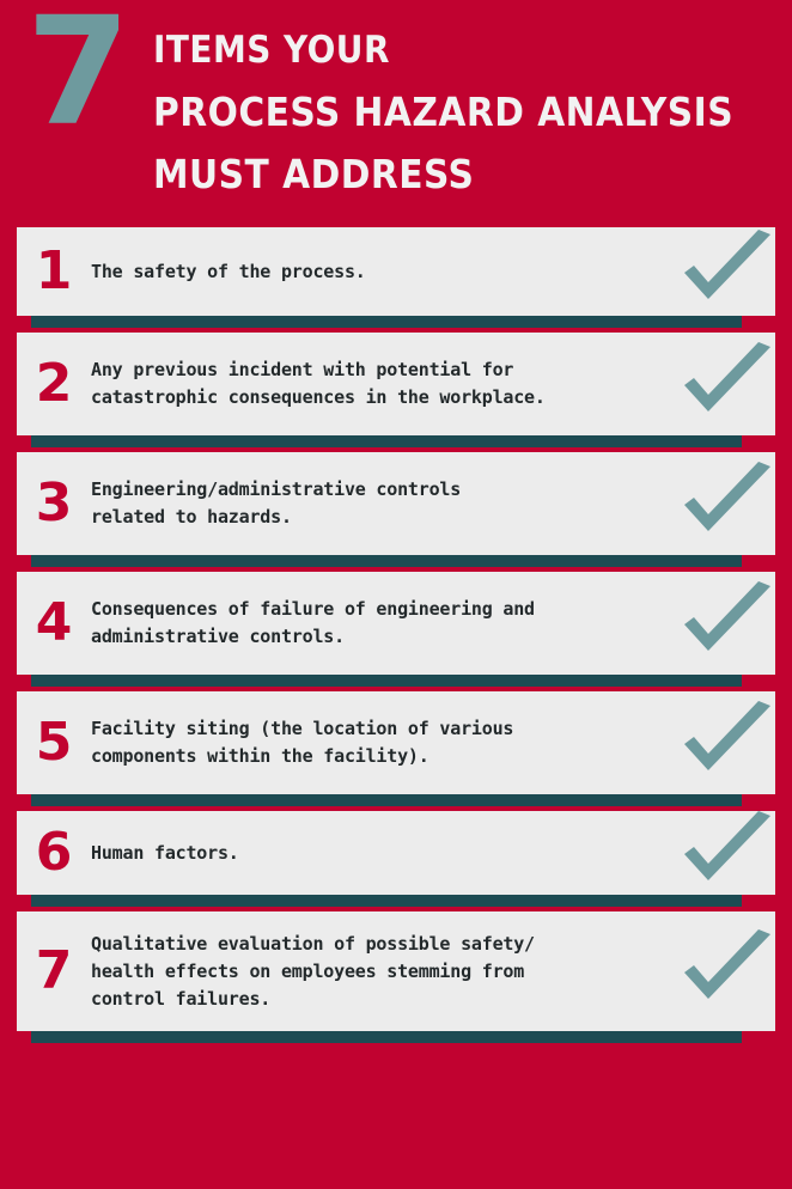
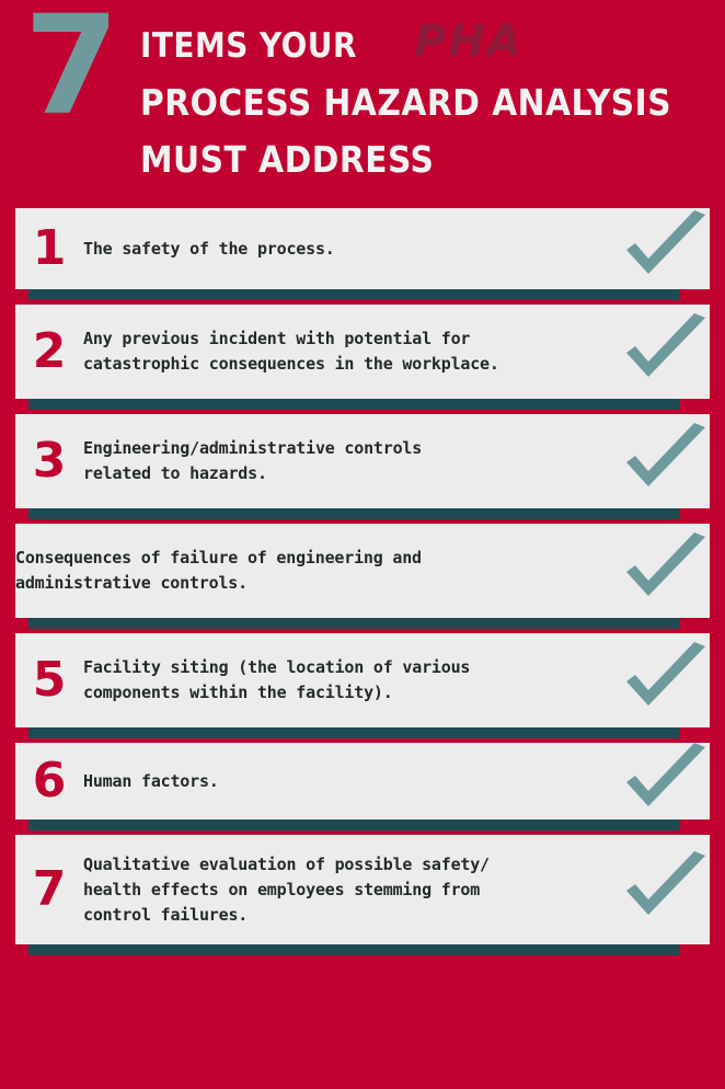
  7
+ PHA
  ITEMS YOUR
  PROCESS HAZARD ANALYSIS
  MUST ADDRESS
  1
  The safety of the process.
  2
  Any previous incident with potential for
  catastrophic consequences in the workplace.
  3
  Engineering/administrative controls
  related to hazards.
- 4
  Consequences of failure of engineering and
  administrative controls.
  5
  Facility siting (the location of various
  components within the facility).
  6
  Human factors.
  7
  Qualitative evaluation of possible safety/
  health effects on employees stemming from
  control failures.
